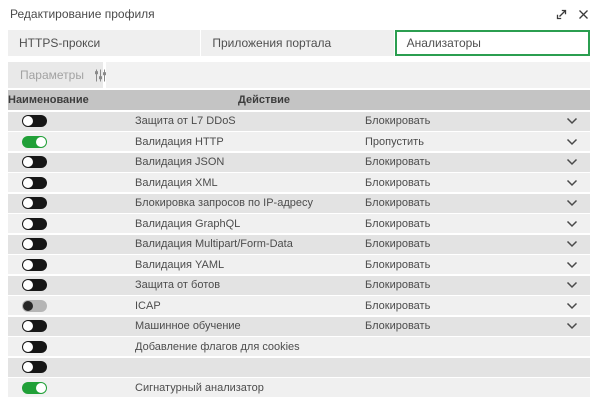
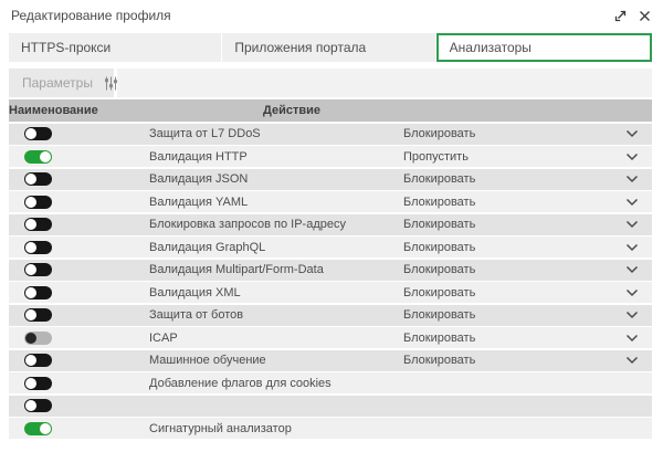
  Редактирование профиля
  HTTPS-прокси
  Приложения портала
  Анализаторы
  Параметры
  Наименование
  Действие
  Защита от L7 DDoS
  Блокировать
  Валидация HTTP
  Пропустить
  Валидация JSON
  Блокировать
- Валидация XML
+ Валидация YAML
  Блокировать
  Блокировка запросов по IP-адресу
  Блокировать
  Валидация GraphQL
  Блокировать
  Валидация Multipart/Form-Data
  Блокировать
- Валидация YAML
+ Валидация XML
  Блокировать
  Защита от ботов
  Блокировать
  ICAP
  Блокировать
  Машинное обучение
  Блокировать
  Добавление флагов для cookies
  Сигнатурный анализатор
